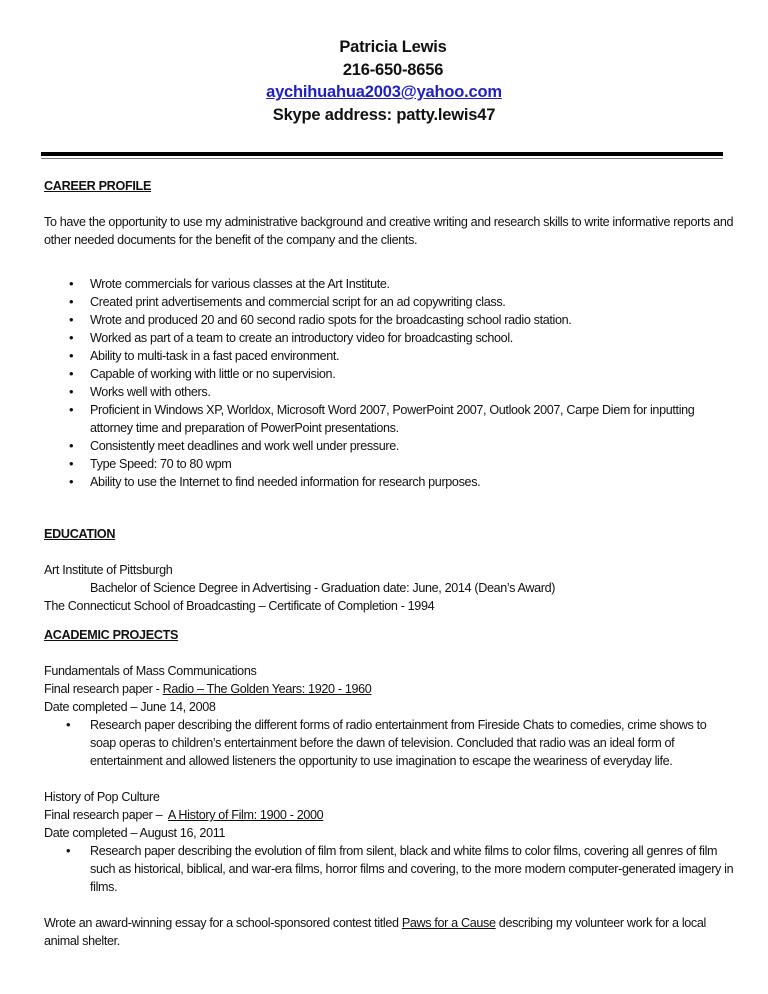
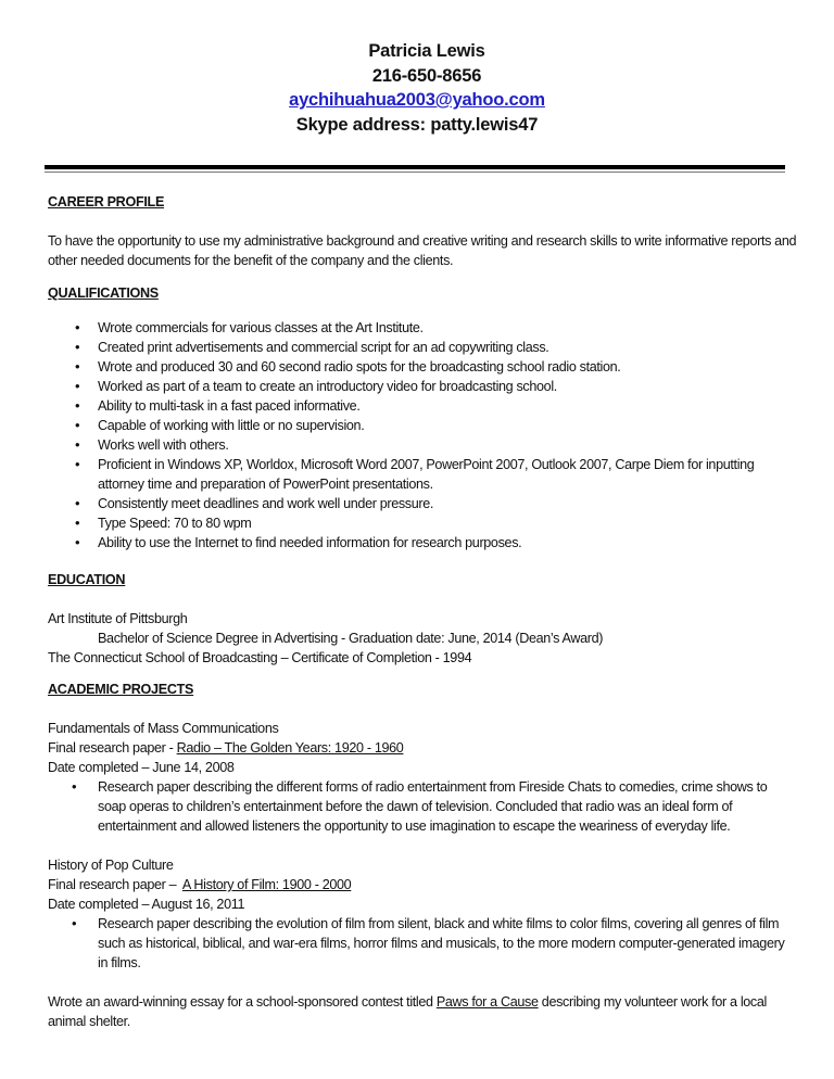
  Patricia Lewis
  216-650-8656
  aychihuahua2003@yahoo.com
  Skype address: patty.lewis47
  CAREER PROFILE
  To have the opportunity to use my administrative background and creative writing and research skills to write informative reports and other needed documents for the benefit of the company and the clients.
+ QUALIFICATIONS
  •
  Wrote commercials for various classes at the Art Institute.
  •
  Created print advertisements and commercial script for an ad copywriting class.
  •
- Wrote and produced 20 and 60 second radio spots for the broadcasting school radio station.
+ Wrote and produced 30 and 60 second radio spots for the broadcasting school radio station.
  •
  Worked as part of a team to create an introductory video for broadcasting school.
  •
- Ability to multi-task in a fast paced environment.
+ Ability to multi-task in a fast paced informative.
  •
  Capable of working with little or no supervision.
  •
  Works well with others.
  •
  Proficient in Windows XP, Worldox, Microsoft Word 2007, PowerPoint 2007, Outlook 2007, Carpe Diem for inputting attorney time and preparation of PowerPoint presentations.
  •
  Consistently meet deadlines and work well under pressure.
  •
  Type Speed: 70 to 80 wpm
  •
  Ability to use the Internet to find needed information for research purposes.
  EDUCATION
  Art Institute of Pittsburgh
  Bachelor of Science Degree in Advertising - Graduation date: June, 2014 (Dean’s Award)
  The Connecticut School of Broadcasting – Certificate of Completion - 1994
  ACADEMIC PROJECTS
  Fundamentals of Mass Communications
  Final research paper - Radio – The Golden Years: 1920 - 1960
  Date completed – June 14, 2008
  •
  Research paper describing the different forms of radio entertainment from Fireside Chats to comedies, crime shows to soap operas to children’s entertainment before the dawn of television. Concluded that radio was an ideal form of entertainment and allowed listeners the opportunity to use imagination to escape the weariness of everyday life.
  History of Pop Culture
  Final research paper – A History of Film: 1900 - 2000
  Date completed – August 16, 2011
  •
- Research paper describing the evolution of film from silent, black and white films to color films, covering all genres of film such as historical, biblical, and war-era films, horror films and covering, to the more modern computer-generated imagery in films.
+ Research paper describing the evolution of film from silent, black and white films to color films, covering all genres of film such as historical, biblical, and war-era films, horror films and musicals, to the more modern computer-generated imagery in films.
  Wrote an award-winning essay for a school-sponsored contest titled Paws for a Cause describing my volunteer work for a local animal shelter.
